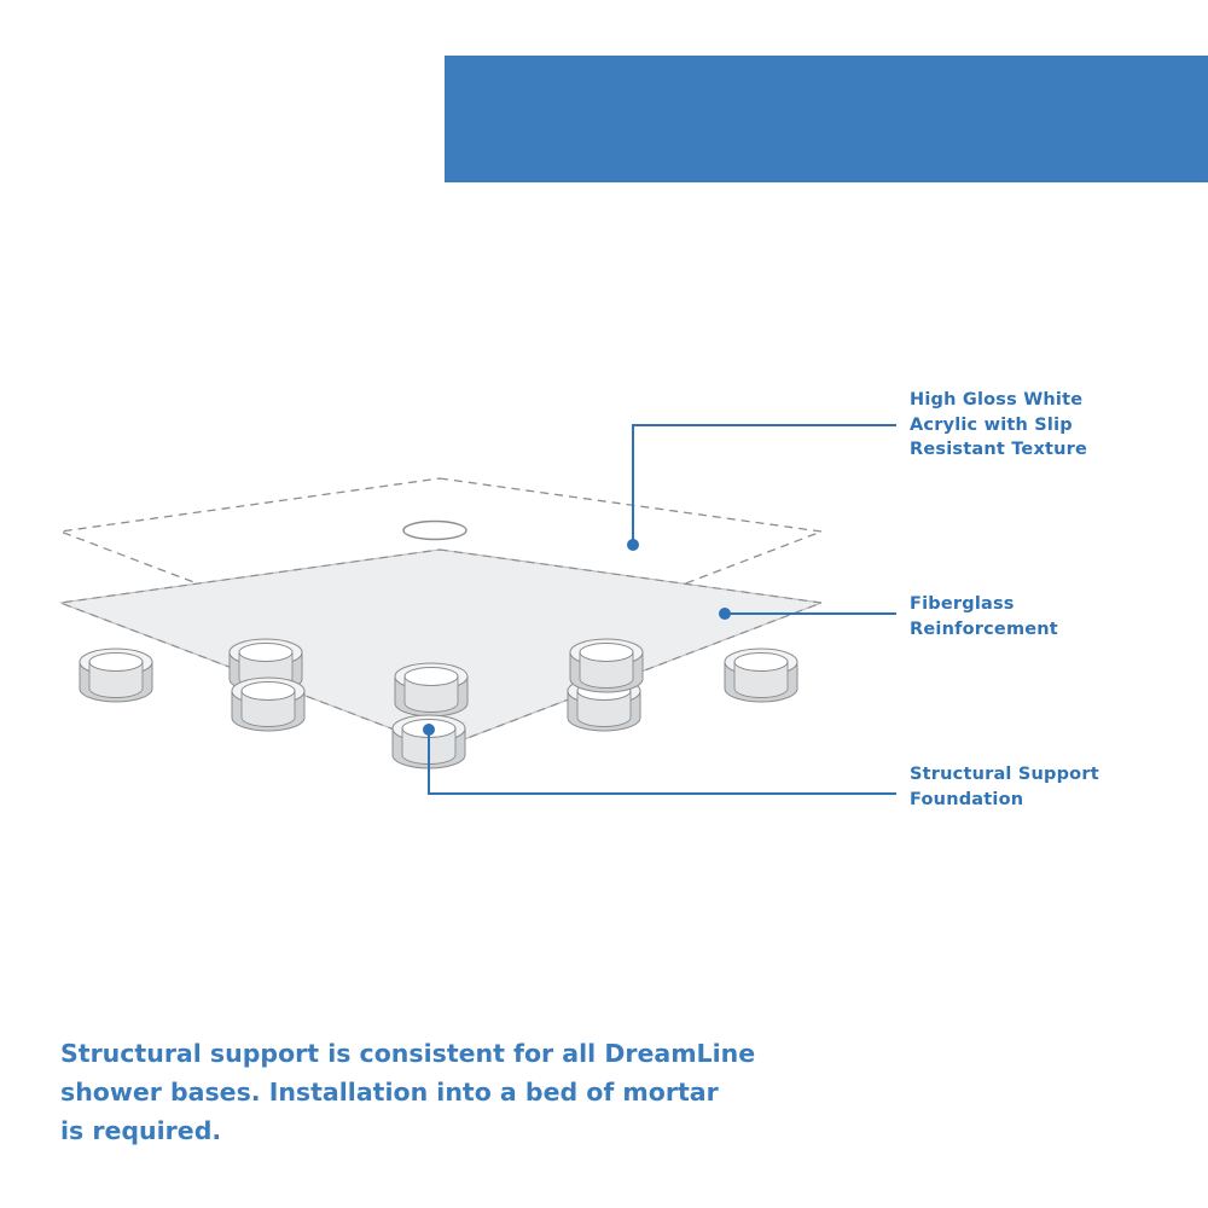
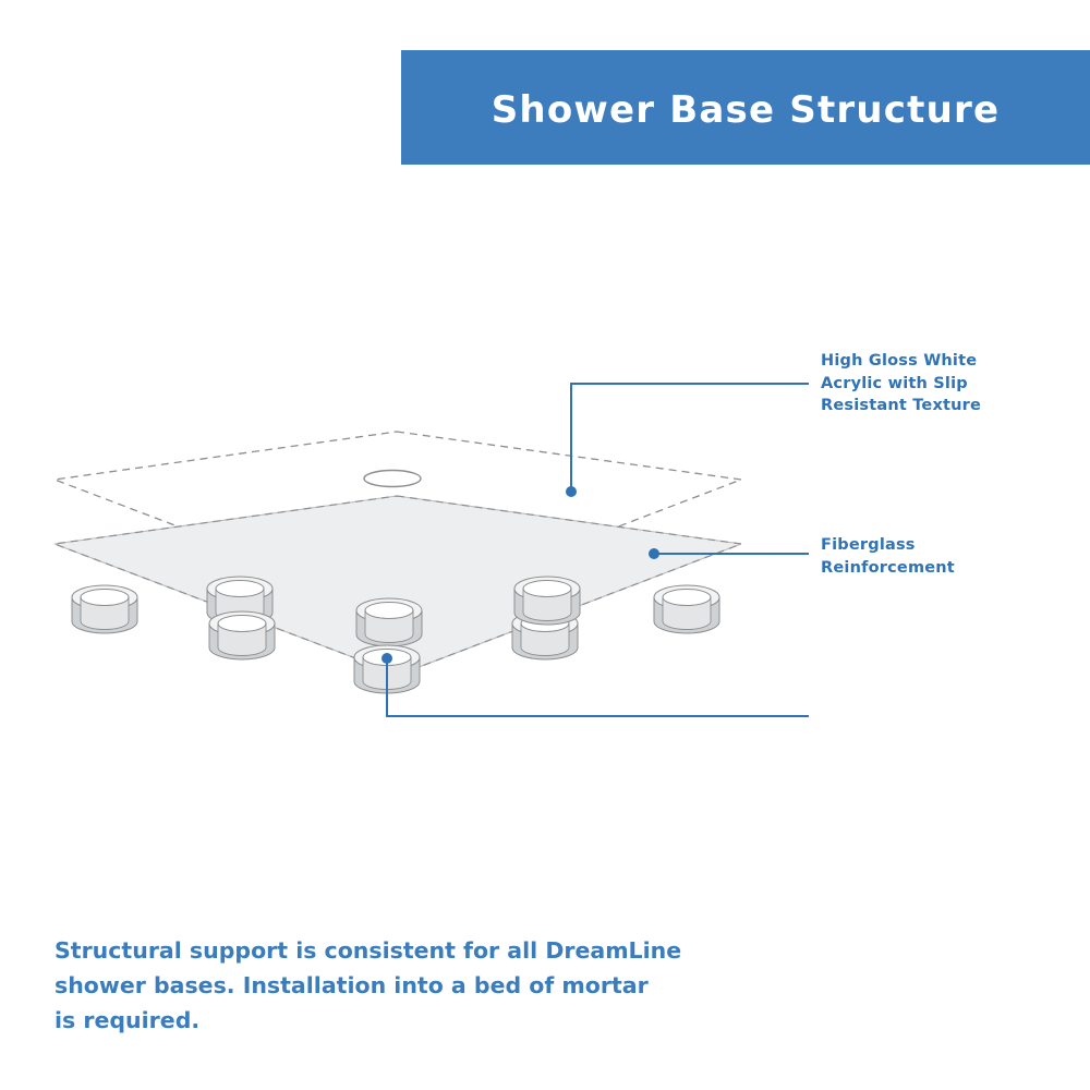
+ Shower Base Structure
  High Gloss White
  Acrylic with Slip
  Resistant Texture
  Fiberglass
  Reinforcement
- Structural Support
- Foundation
  Structural support is consistent for all DreamLine
  shower bases. Installation into a bed of mortar
  is required.
